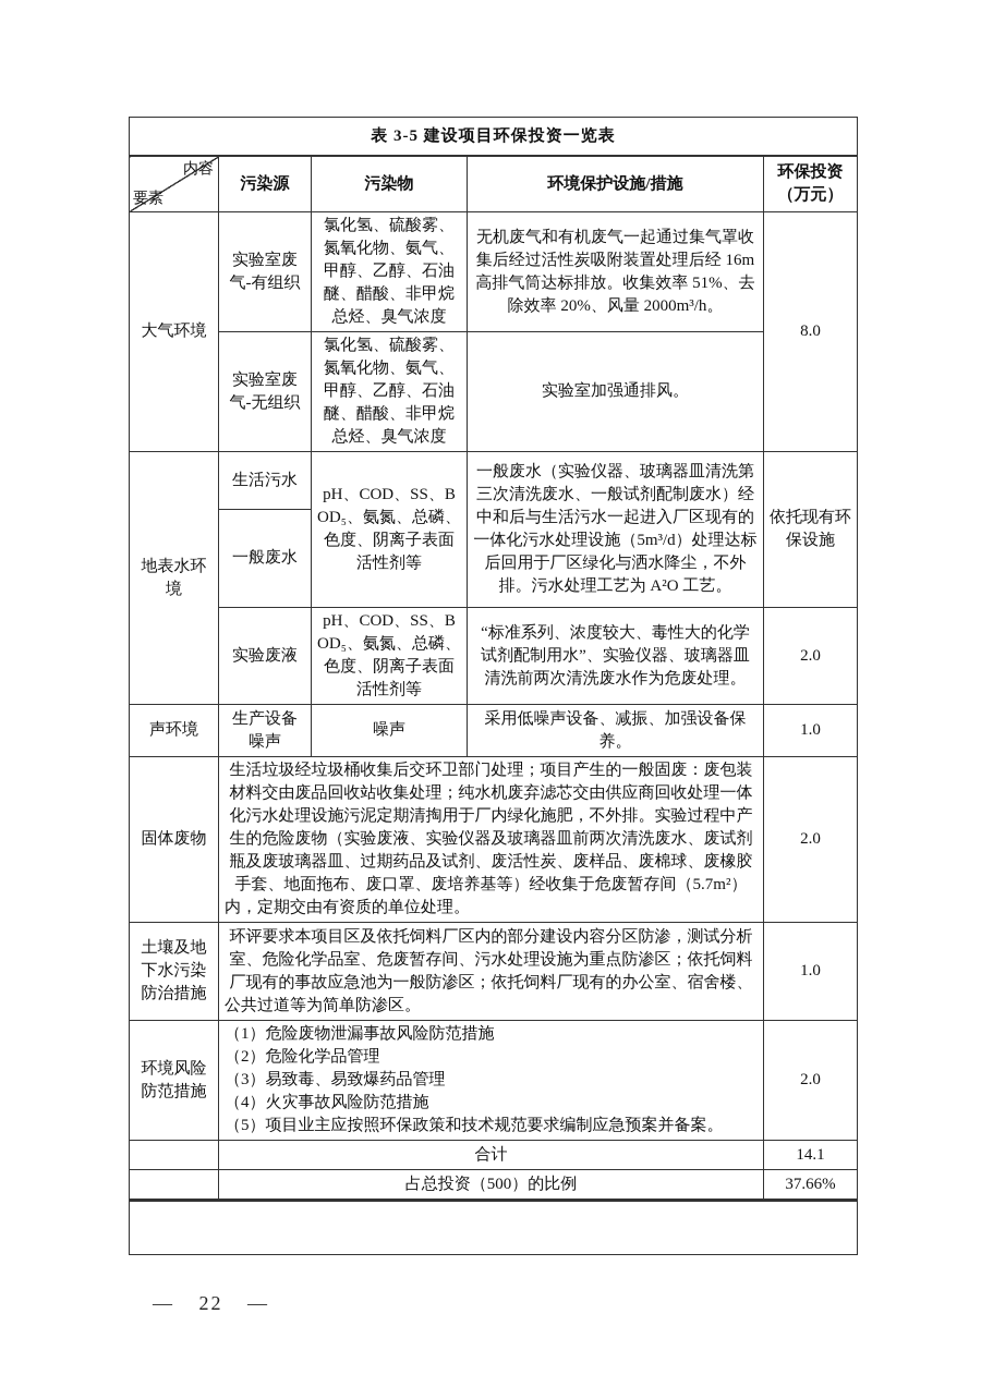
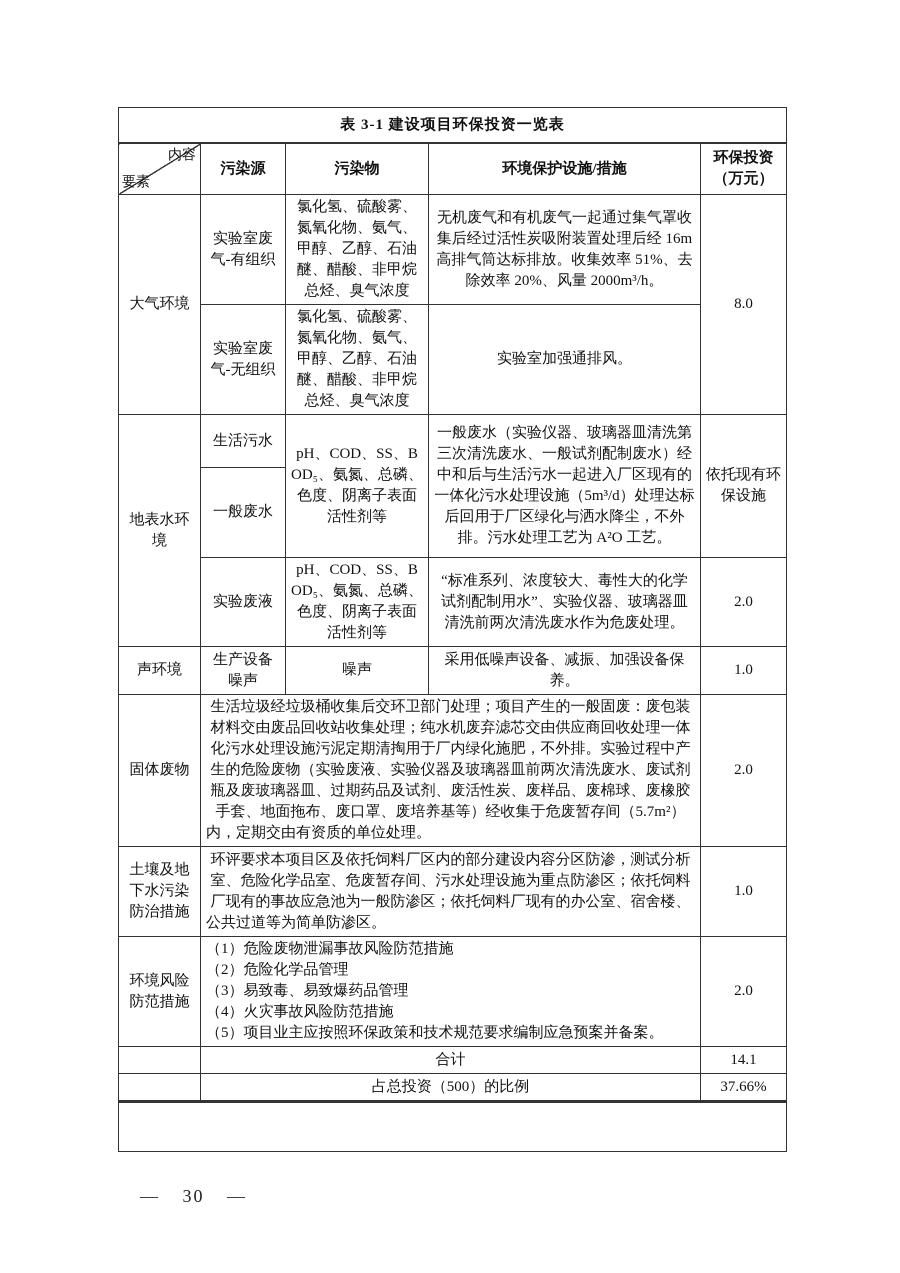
- 表 3-5 建设项目环保投资一览表
+ 表 3-1 建设项目环保投资一览表
  内容 要素	污染源	污染物	环境保护设施/措施	环保投资 （万元）
  大气环境	实验室废气-有组织	氯化氢、硫酸雾、氮氧化物、氨气、甲醇、乙醇、石油醚、醋酸、非甲烷总烃、臭气浓度	无机废气和有机废气一起通过集气罩收集后经过活性炭吸附装置处理后经 16m 高排气筒达标排放。收集效率 51%、去除效率 20%、风量 2000m³/h。	8.0
  实验室废气-无组织	氯化氢、硫酸雾、氮氧化物、氨气、甲醇、乙醇、石油醚、醋酸、非甲烷总烃、臭气浓度	实验室加强通排风。
  地表水环境	生活污水	pH、COD、SS、BOD₅、氨氮、总磷、色度、阴离子表面活性剂等	一般废水（实验仪器、玻璃器皿清洗第三次清洗废水、一般试剂配制废水）经中和后与生活污水一起进入厂区现有的一体化污水处理设施（5m³/d）处理达标后回用于厂区绿化与洒水降尘，不外排。污水处理工艺为 A²O 工艺。	依托现有环保设施
  一般废水
  实验废液	pH、COD、SS、BOD₅、氨氮、总磷、色度、阴离子表面活性剂等	“标准系列、浓度较大、毒性大的化学试剂配制用水”、实验仪器、玻璃器皿清洗前两次清洗废水作为危废处理。	2.0
  声环境	生产设备噪声	噪声	采用低噪声设备、减振、加强设备保养。	1.0
  固体废物	生活垃圾经垃圾桶收集后交环卫部门处理；项目产生的一般固废：废包装材料交由废品回收站收集处理；纯水机废弃滤芯交由供应商回收处理一体化污水处理设施污泥定期清掏用于厂内绿化施肥，不外排。实验过程中产生的危险废物（实验废液、实验仪器及玻璃器皿前两次清洗废水、废试剂瓶及废玻璃器皿、过期药品及试剂、废活性炭、废样品、废棉球、废橡胶手套、地面拖布、废口罩、废培养基等）经收集于危废暂存间（5.7m²）内，定期交由有资质的单位处理。	2.0
  土壤及地下水污染防治措施	环评要求本项目区及依托饲料厂区内的部分建设内容分区防渗，测试分析室、危险化学品室、危废暂存间、污水处理设施为重点防渗区；依托饲料厂现有的事故应急池为一般防渗区；依托饲料厂现有的办公室、宿舍楼、公共过道等为简单防渗区。	1.0
  环境风险防范措施	（1）危险废物泄漏事故风险防范措施 （2）危险化学品管理 （3）易致毒、易致爆药品管理 （4）火灾事故风险防范措施 （5）项目业主应按照环保政策和技术规范要求编制应急预案并备案。	2.0
  	合计	14.1
  	占总投资（500）的比例	37.66%
- — 22 —
+ — 30 —
